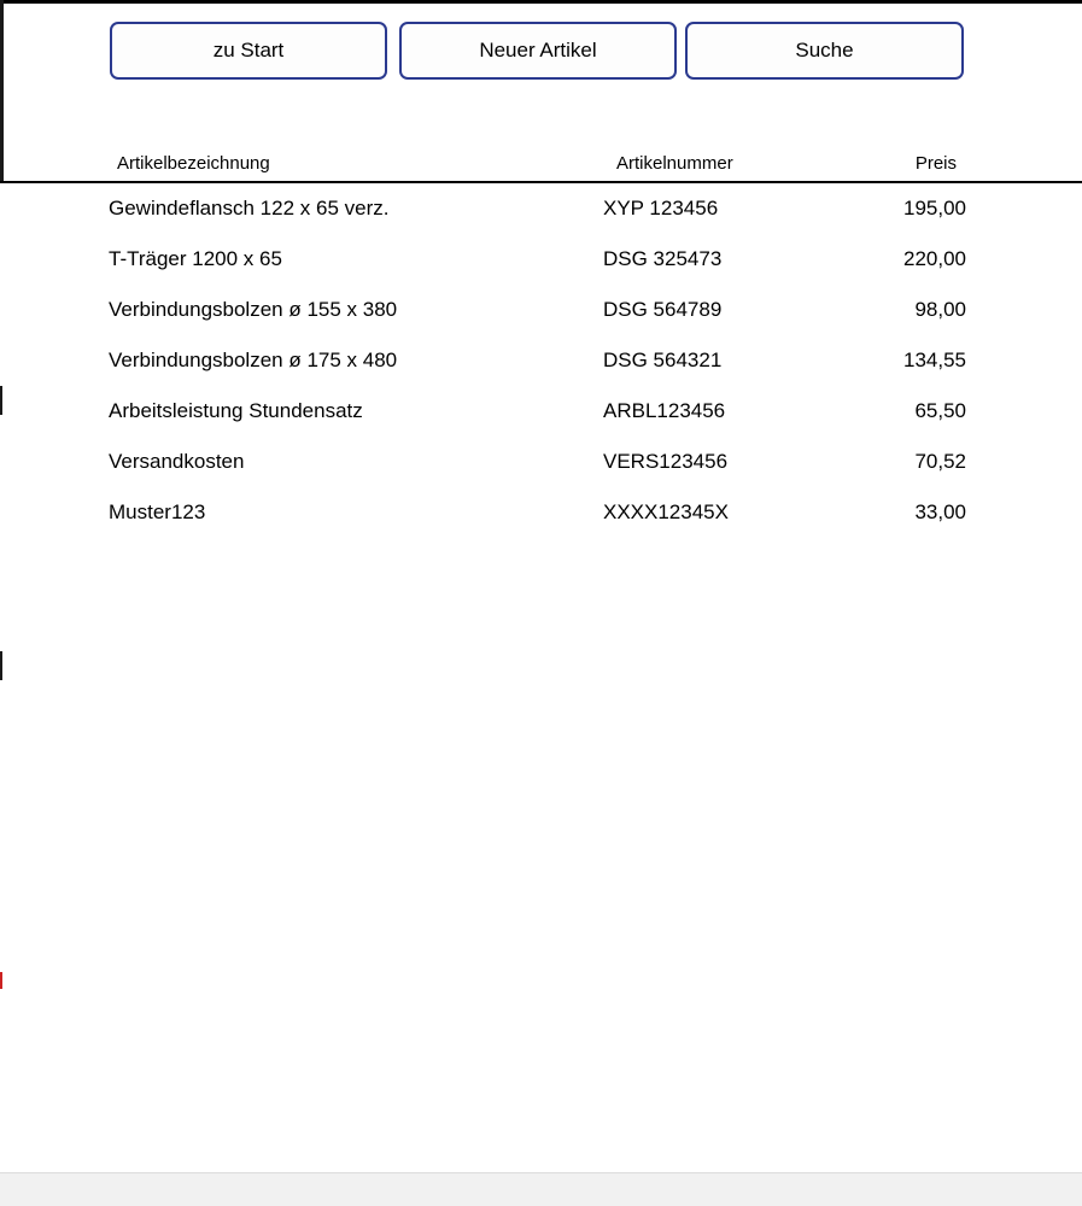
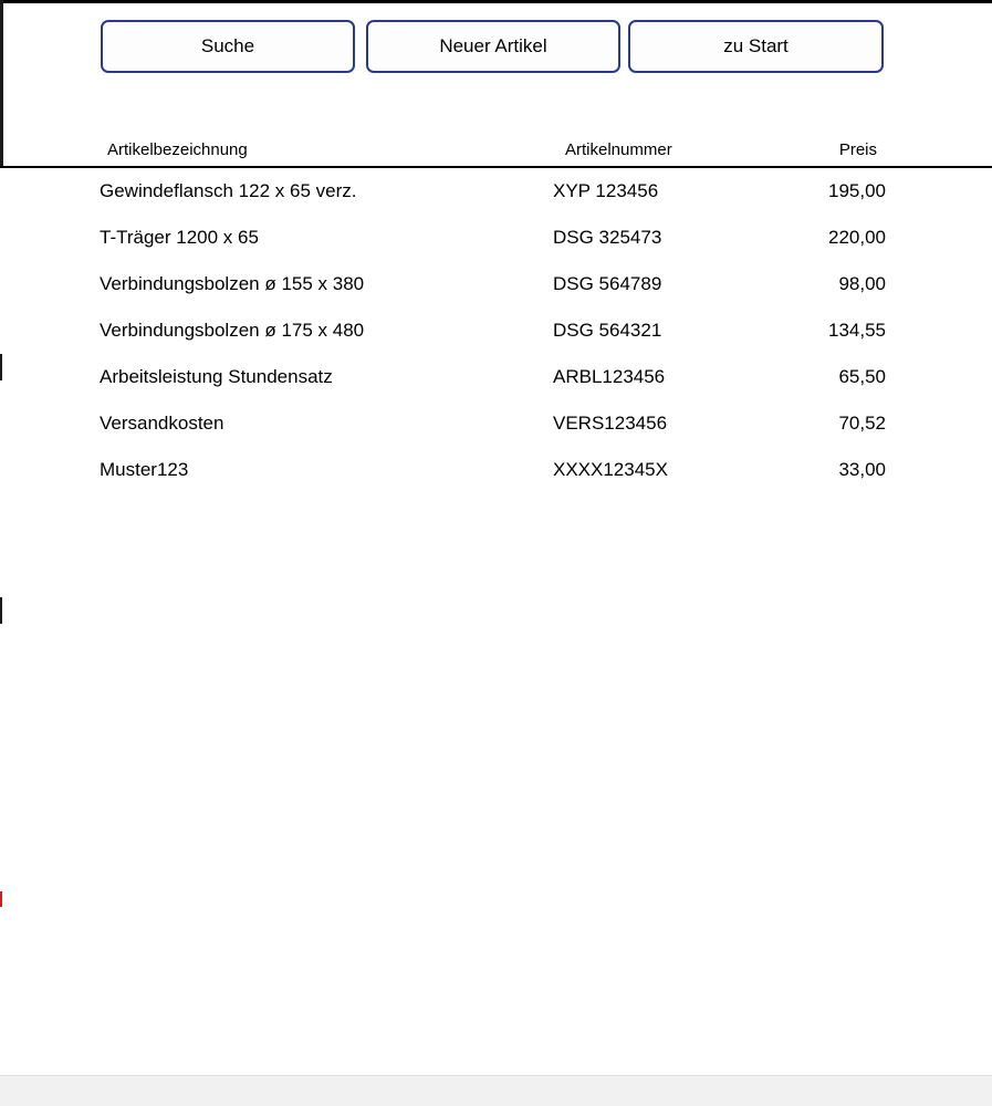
- zu Start
+ Suche
  Neuer Artikel
- Suche
+ zu Start
  Artikelbezeichnung
  Artikelnummer
  Preis
  Gewindeflansch 122 x 65 verz.
  XYP 123456
  195,00
  T-Träger 1200 x 65
  DSG 325473
  220,00
  Verbindungsbolzen ø 155 x 380
  DSG 564789
  98,00
  Verbindungsbolzen ø 175 x 480
  DSG 564321
  134,55
  Arbeitsleistung Stundensatz
  ARBL123456
  65,50
  Versandkosten
  VERS123456
  70,52
  Muster123
  XXXX12345X
  33,00
